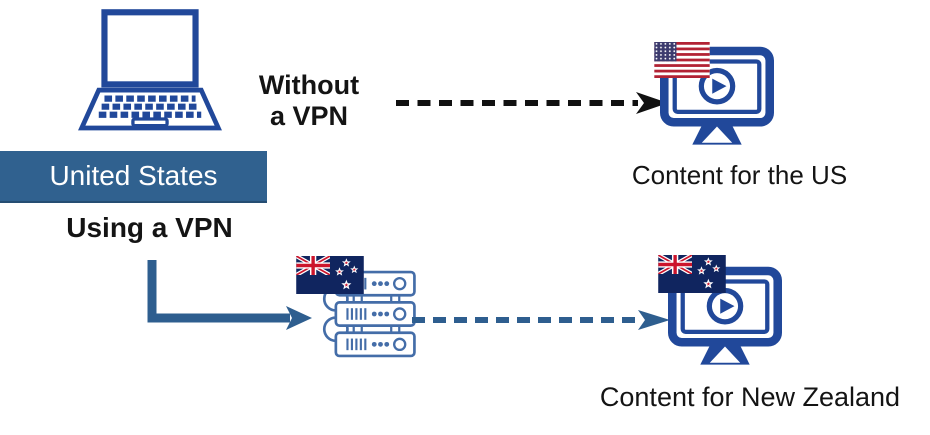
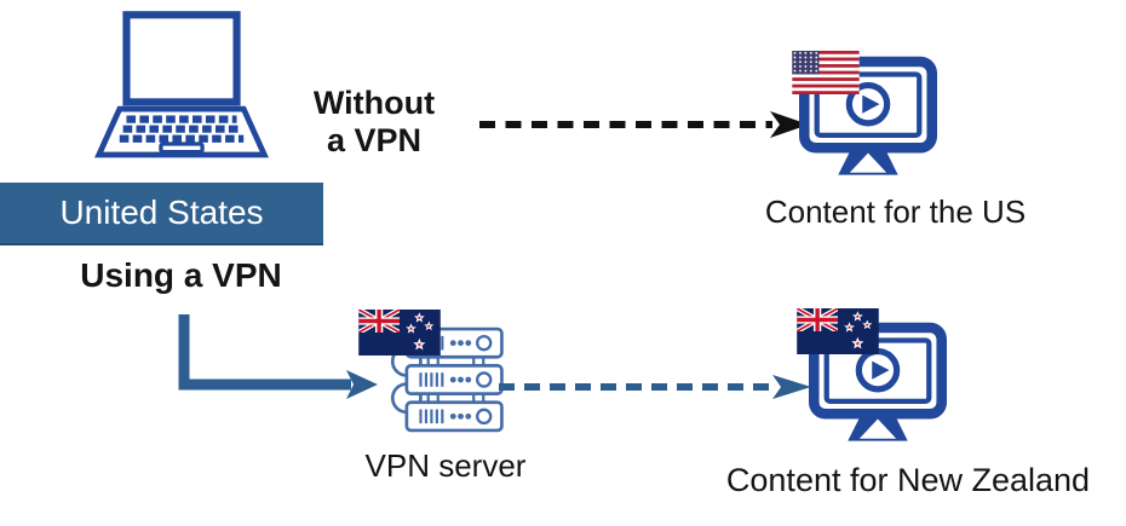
  United States
  Without
  a VPN
  Content for the US
  Using a VPN
+ VPN server
  Content for New Zealand
